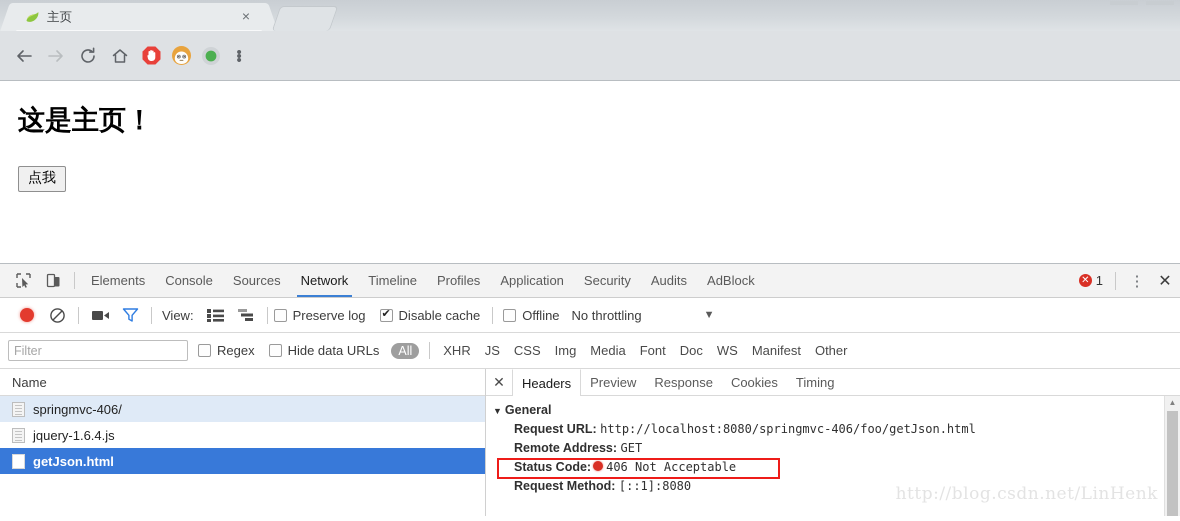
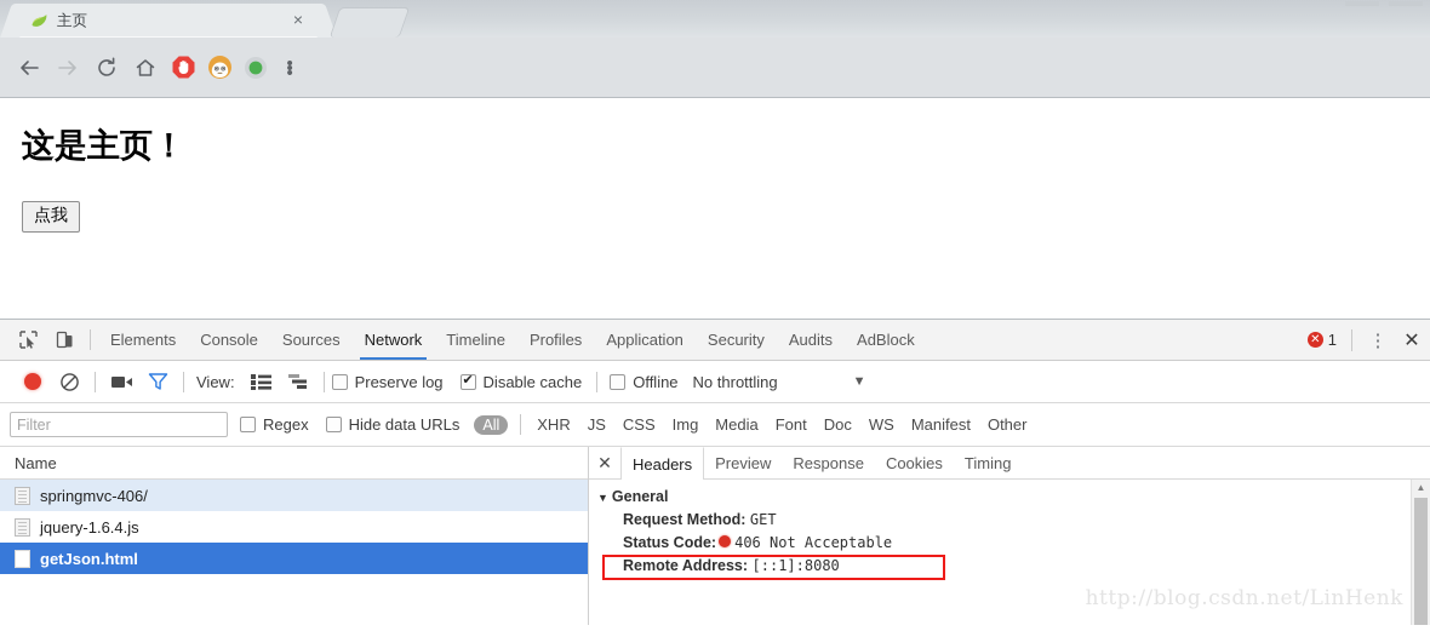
  主页
  ×
  •
  •
  •
  这是主页！
  点我
  Elements
  Console
  Sources
  Network
  Timeline
  Profiles
  Application
  Security
  Audits
  AdBlock
  ✕
  1
  ⋮
  ✕
  View:
  Preserve log
  Disable cache
  Offline
  No throttling
  ▼
  Filter
  Regex
  Hide data URLs
  All
  XHR
  JS
  CSS
  Img
  Media
  Font
  Doc
  WS
  Manifest
  Other
  Name
  springmvc-406/
  jquery-1.6.4.js
  getJson.html
  ✕
  Headers
  Preview
  Response
  Cookies
  Timing
  ▼ General
- Request URL: http://localhost:8080/springmvc-406/foo/getJson.html
- Remote Address: GET
+ Request Method: GET
  Status Code: 406 Not Acceptable
- Request Method: [::1]:8080
+ Remote Address: [::1]:8080
  http://blog.csdn.net/LinHenk
  ▲
